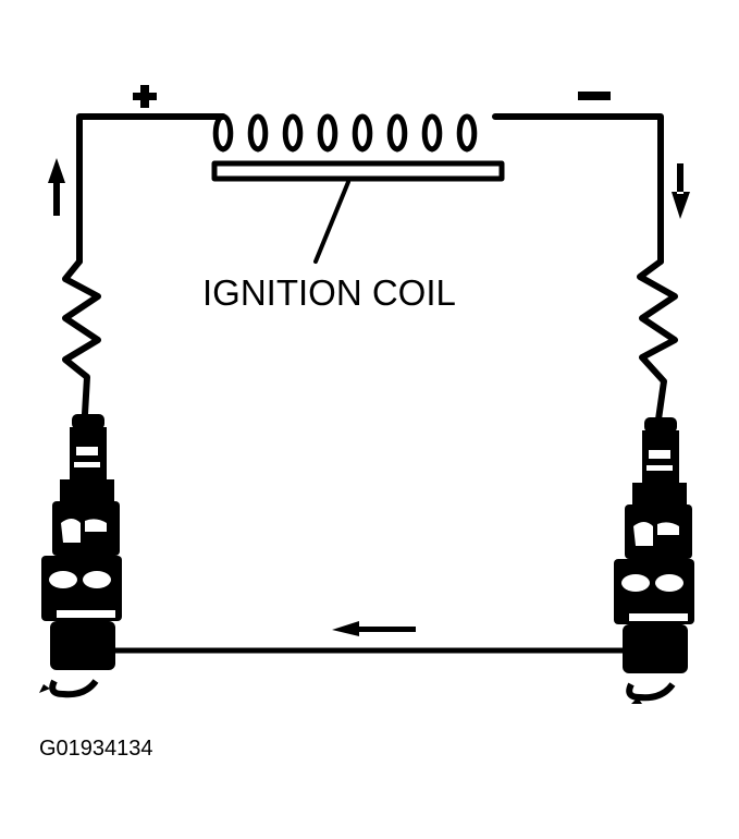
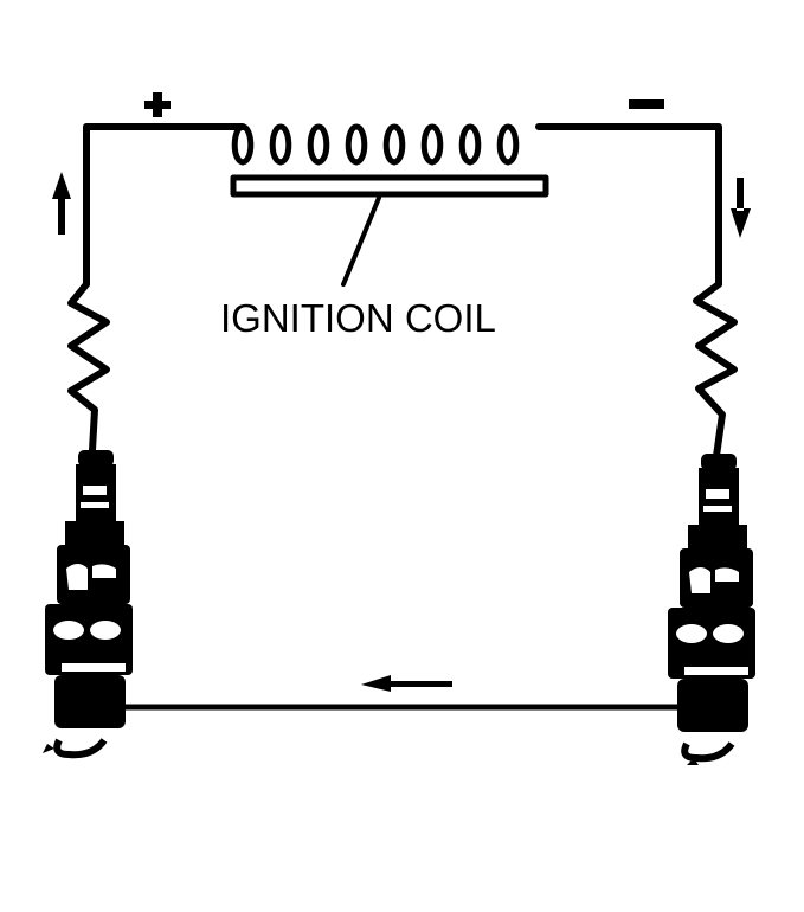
  IGNITION COIL
- G01934134
